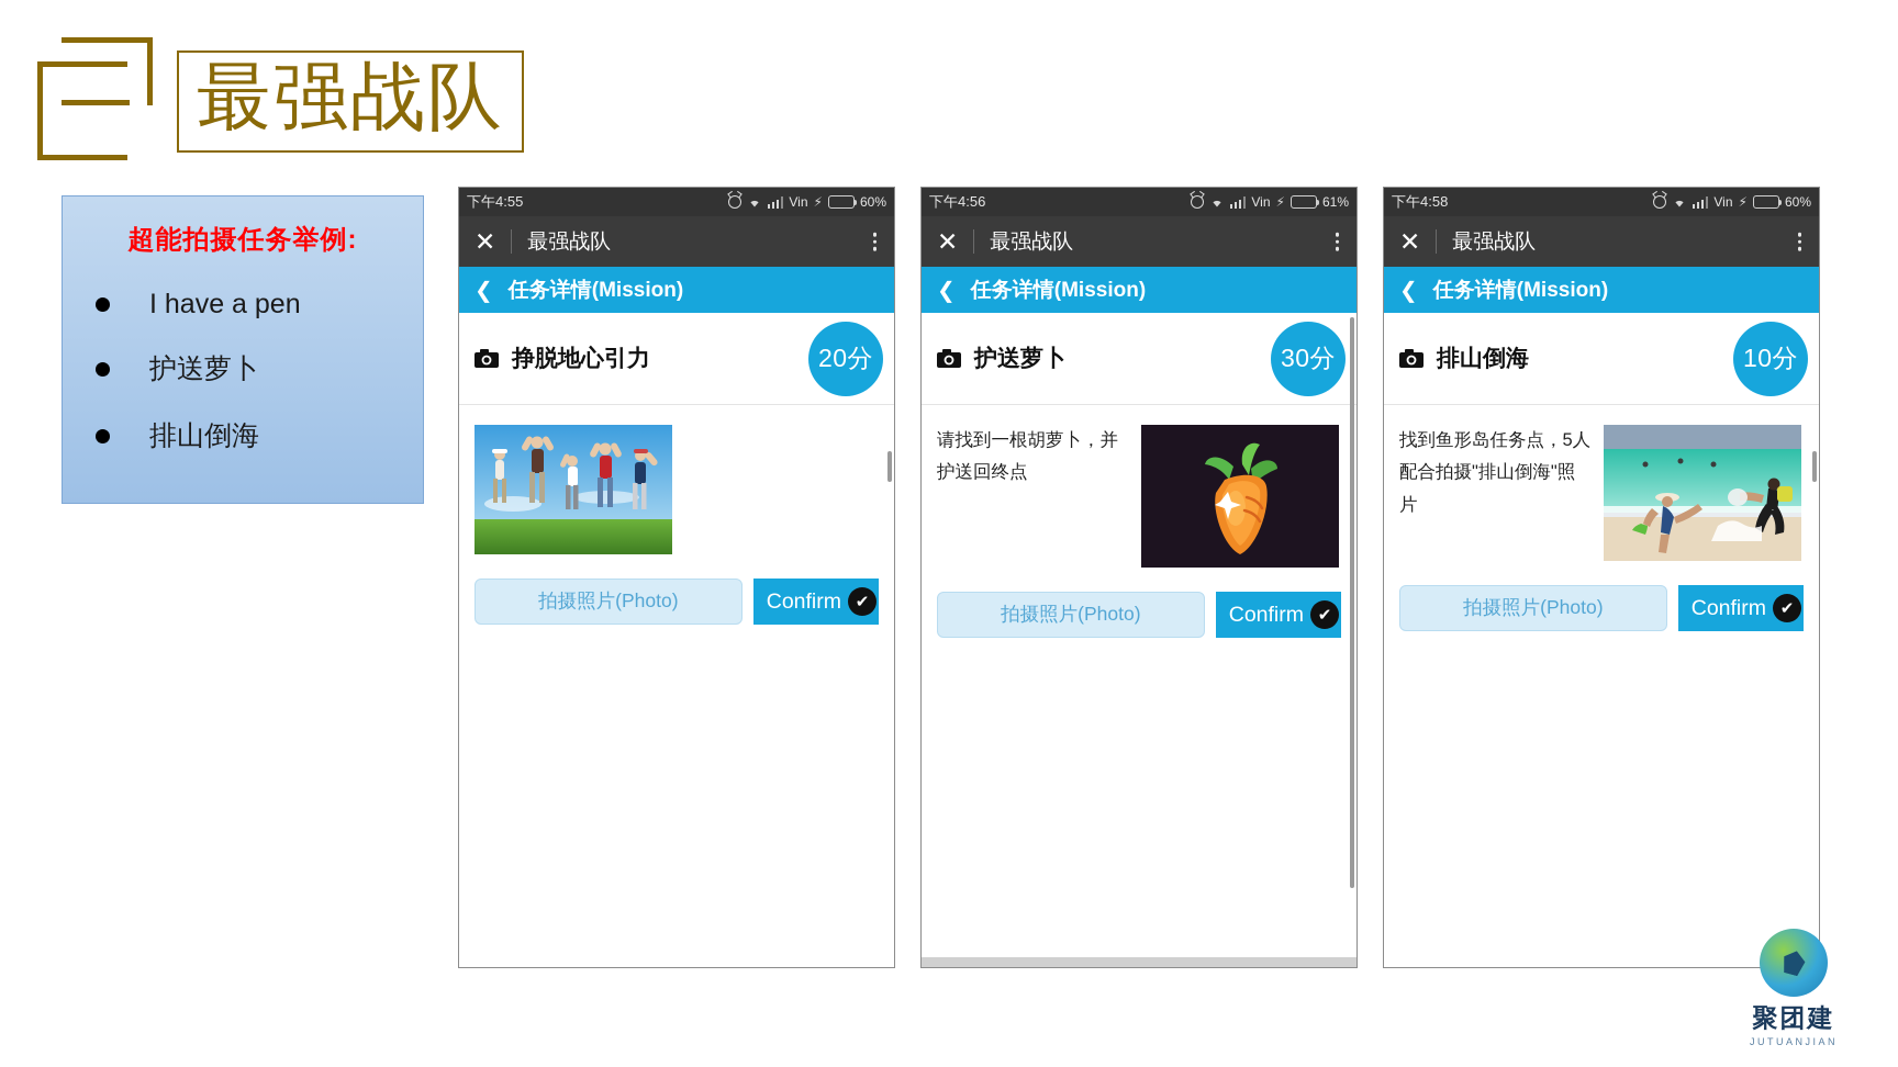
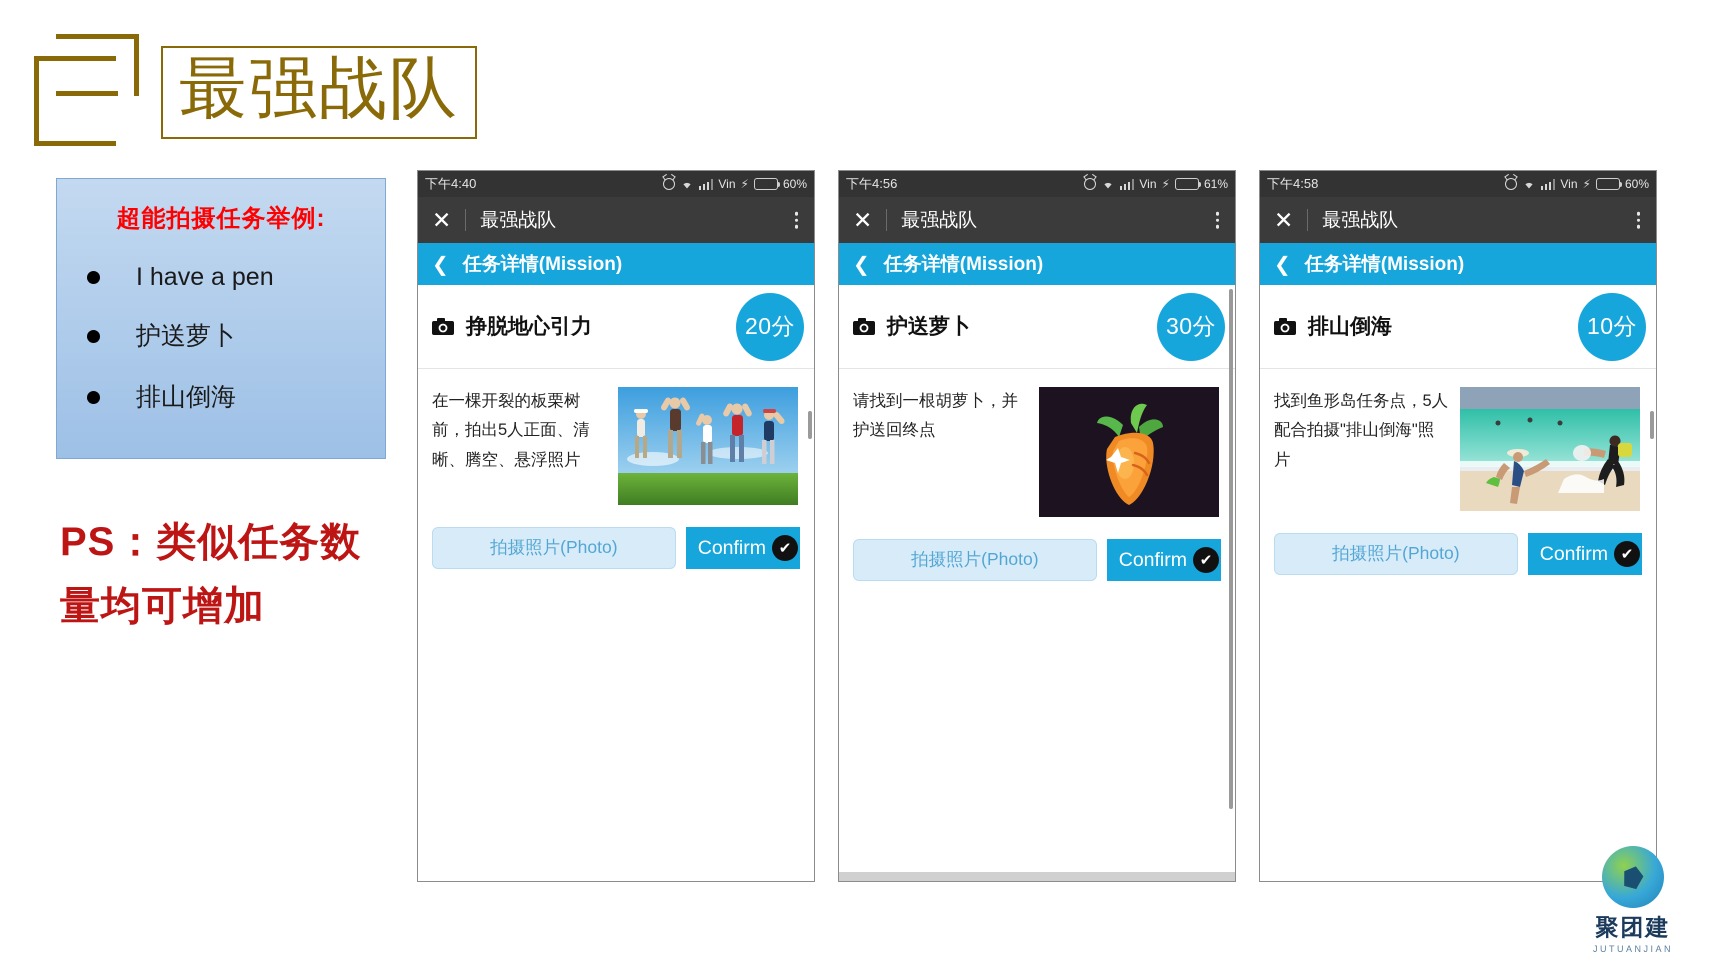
  最强战队
  超能拍摄任务举例:
  I have a pen
  护送萝卜
  排山倒海
+ PS：类似任务数量均可增加
- 下午4:55
+ 下午4:40
  Vin
  ⚡
  60%
  ✕
  最强战队
  ❮
  任务详情(Mission)
  挣脱地心引力
  20分
+ 在一棵开裂的板栗树前，拍出5人正面、清晰、腾空、悬浮照片
  拍摄照片(Photo)
  Confirm
  ✔
  下午4:56
  Vin
  ⚡
  61%
  ✕
  最强战队
  ❮
  任务详情(Mission)
  护送萝卜
  30分
  请找到一根胡萝卜，并护送回终点
  拍摄照片(Photo)
  Confirm
  ✔
  下午4:58
  Vin
  ⚡
  60%
  ✕
  最强战队
  ❮
  任务详情(Mission)
  排山倒海
  10分
  找到鱼形岛任务点，5人配合拍摄"排山倒海"照片
  拍摄照片(Photo)
  Confirm
  ✔
  聚团建
  JUTUANJIAN
